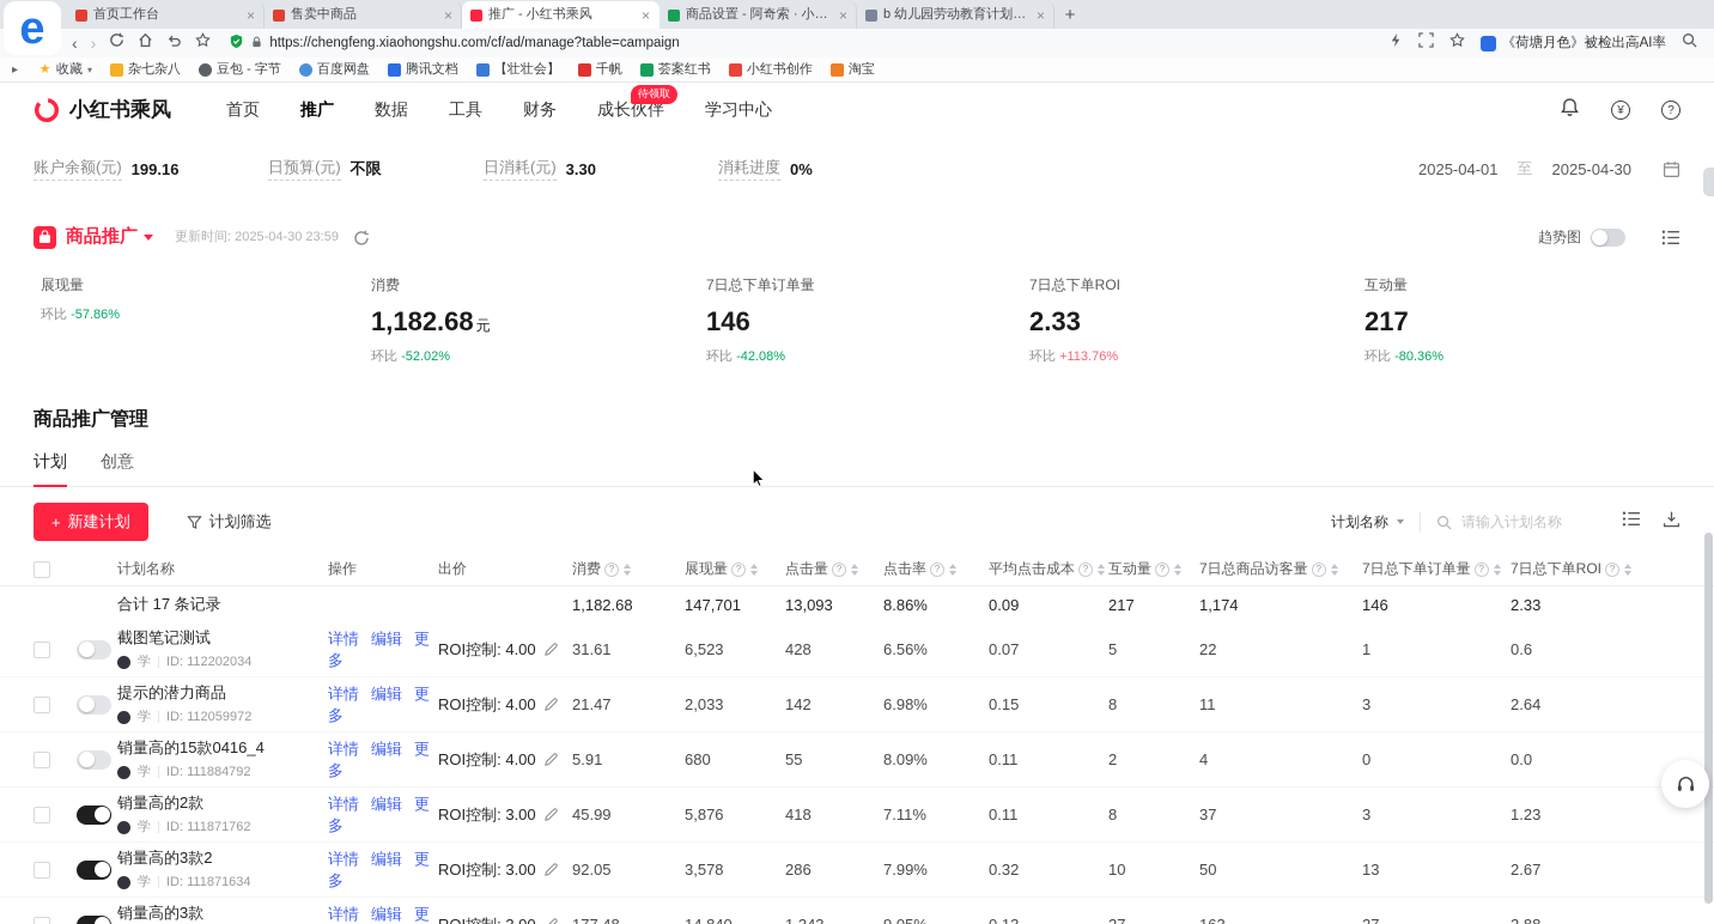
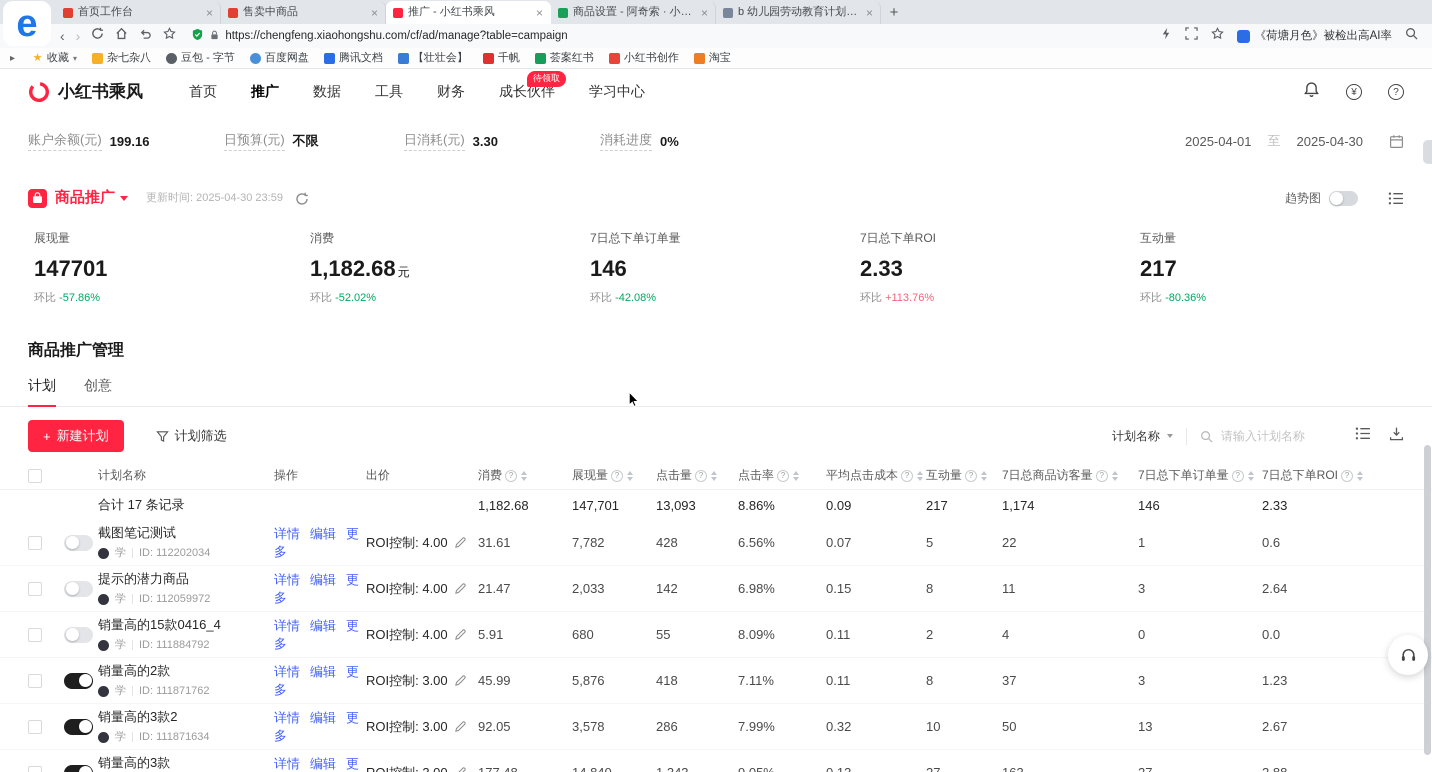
  e
  首页工作台
  ×
  售卖中商品
  ×
  推广 - 小红书乘风
  ×
  商品设置 - 阿奇索 · 小红
  ×
  b 幼儿园劳动教育计划总
  ×
  +
  ‹
  ›
  https://chengfeng.xiaohongshu.com/cf/ad/manage?table=campaign
  《荷塘月色》被检出高AI率
  ▸
  ★
  收藏
  ▾
  杂七杂八
  豆包 - 字节
  百度网盘
  腾讯文档
  【壮壮会】
  千帆
  荟案红书
  小红书创作
  淘宝
  小红书乘风
  首页
  推广
  数据
  工具
  财务
  成长伙伴
  待领取
  学习中心
  ¥
  ?
  账户余额(元)
  199.16
  日预算(元)
  不限
  日消耗(元)
  3.30
  消耗进度
  0%
  2025-04-01
  至
  2025-04-30
  商品推广
  更新时间: 2025-04-30 23:59
  趋势图
  展现量
+ 147701
  环比 -57.86%
  消费
  1,182.68 元
  环比 -52.02%
  7日总下单订单量
  146
  环比 -42.08%
  7日总下单ROI
  2.33
  环比 +113.76%
  互动量
  217
  环比 -80.36%
  商品推广管理
  计划
  创意
  +
  新建计划
  计划筛选
  计划名称
  请输入计划名称
  计划名称
  操作
  出价
  消费
  ?
  展现量
  ?
  点击量
  ?
  点击率
  ?
  平均点击成本
  ?
  互动量
  ?
  7日总商品访客量
  ?
  7日总下单订单量
  ?
  7日总下单ROI
  ?
  合计 17 条记录
  1,182.68
  147,701
  13,093
  8.86%
  0.09
  217
  1,174
  146
  2.33
  截图笔记测试
  学
  ID: 112202034
  详情 编辑 更多
  ROI控制: 4.00
  31.61
- 6,523
+ 7,782
  428
  6.56%
  0.07
  5
  22
  1
  0.6
  提示的潜力商品
  学
  ID: 112059972
  详情 编辑 更多
  ROI控制: 4.00
  21.47
  2,033
  142
  6.98%
  0.15
  8
  11
  3
  2.64
  销量高的15款0416_4
  学
  ID: 111884792
  详情 编辑 更多
  ROI控制: 4.00
  5.91
  680
  55
  8.09%
  0.11
  2
  4
  0
  0.0
  销量高的2款
  学
  ID: 111871762
  详情 编辑 更多
  ROI控制: 3.00
  45.99
  5,876
  418
  7.11%
  0.11
  8
  37
  3
  1.23
  销量高的3款2
  学
  ID: 111871634
  详情 编辑 更多
  ROI控制: 3.00
  92.05
  3,578
  286
  7.99%
  0.32
  10
  50
  13
  2.67
  销量高的3款
  详情 编辑 更
